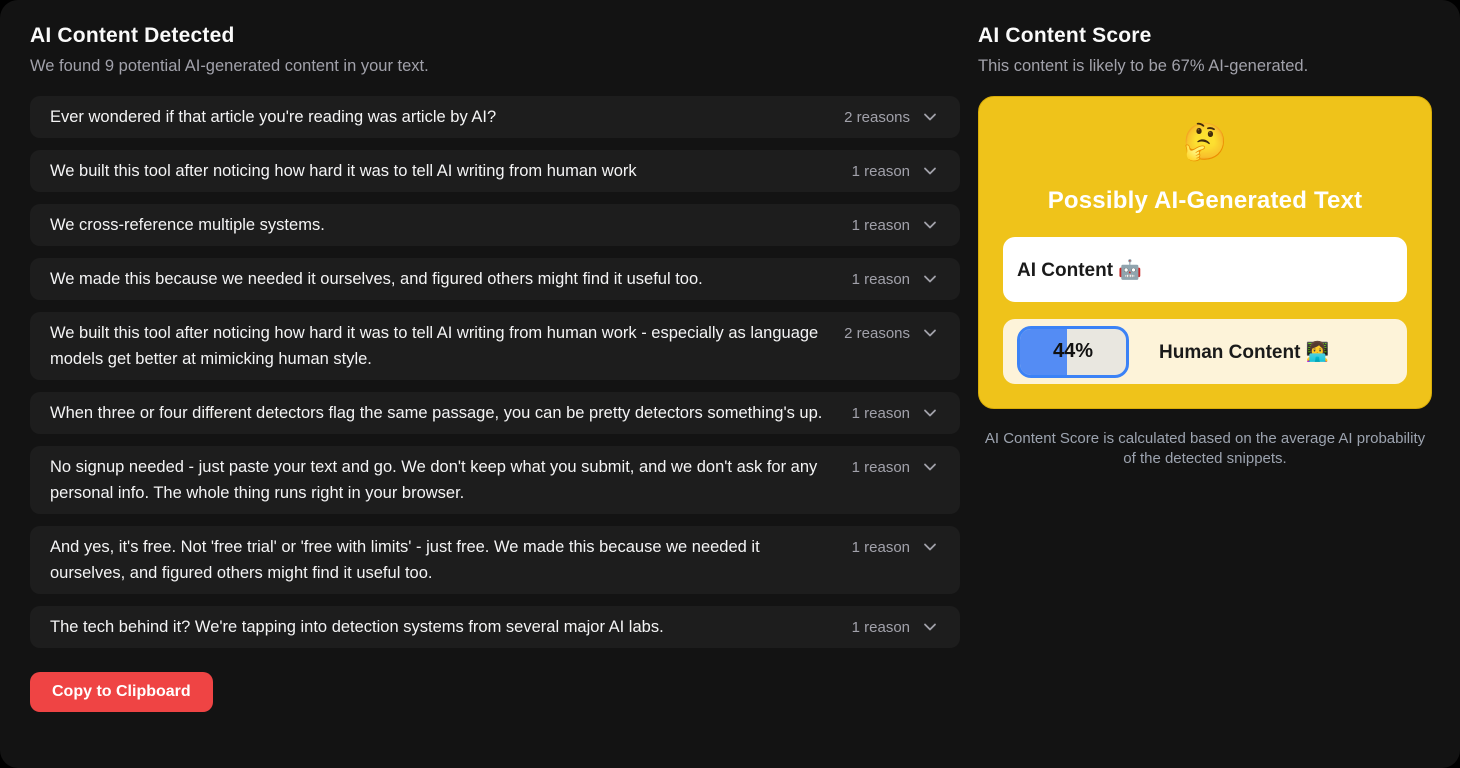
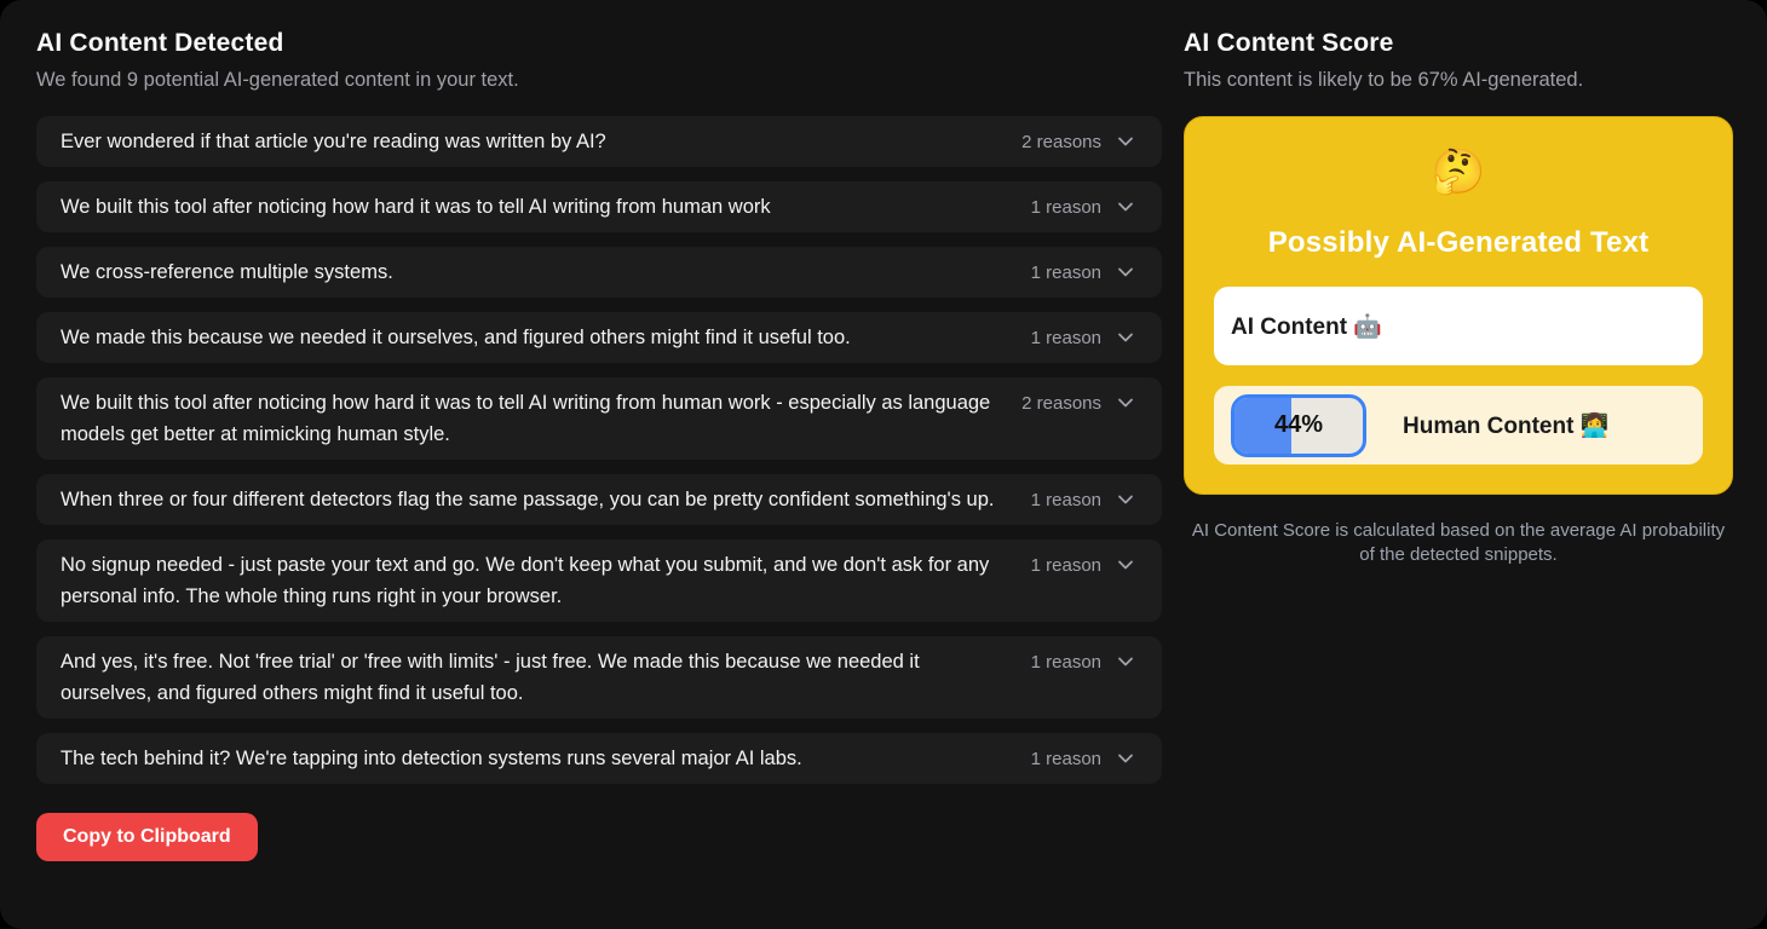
  AI Content Detected
  We found 9 potential AI-generated content in your text.
- Ever wondered if that article you're reading was article by AI?
+ Ever wondered if that article you're reading was written by AI?
  2 reasons
  We built this tool after noticing how hard it was to tell AI writing from human work
  1 reason
  We cross-reference multiple systems.
  1 reason
  We made this because we needed it ourselves, and figured others might find it useful too.
  1 reason
  We built this tool after noticing how hard it was to tell AI writing from human work - especially as language models get better at mimicking human style.
  2 reasons
- When three or four different detectors flag the same passage, you can be pretty detectors something's up.
+ When three or four different detectors flag the same passage, you can be pretty confident something's up.
  1 reason
  No signup needed - just paste your text and go. We don't keep what you submit, and we don't ask for any personal info. The whole thing runs right in your browser.
  1 reason
  And yes, it's free. Not 'free trial' or 'free with limits' - just free. We made this because we needed it ourselves, and figured others might find it useful too.
  1 reason
- The tech behind it? We're tapping into detection systems from several major AI labs.
+ The tech behind it? We're tapping into detection systems runs several major AI labs.
  1 reason
  Copy to Clipboard
  AI Content Score
  This content is likely to be 67% AI-generated.
  🤔
  Possibly AI-Generated Text
  AI Content 🤖
  44%
  Human Content 👩‍💻
  AI Content Score is calculated based on the average AI probability of the detected snippets.
